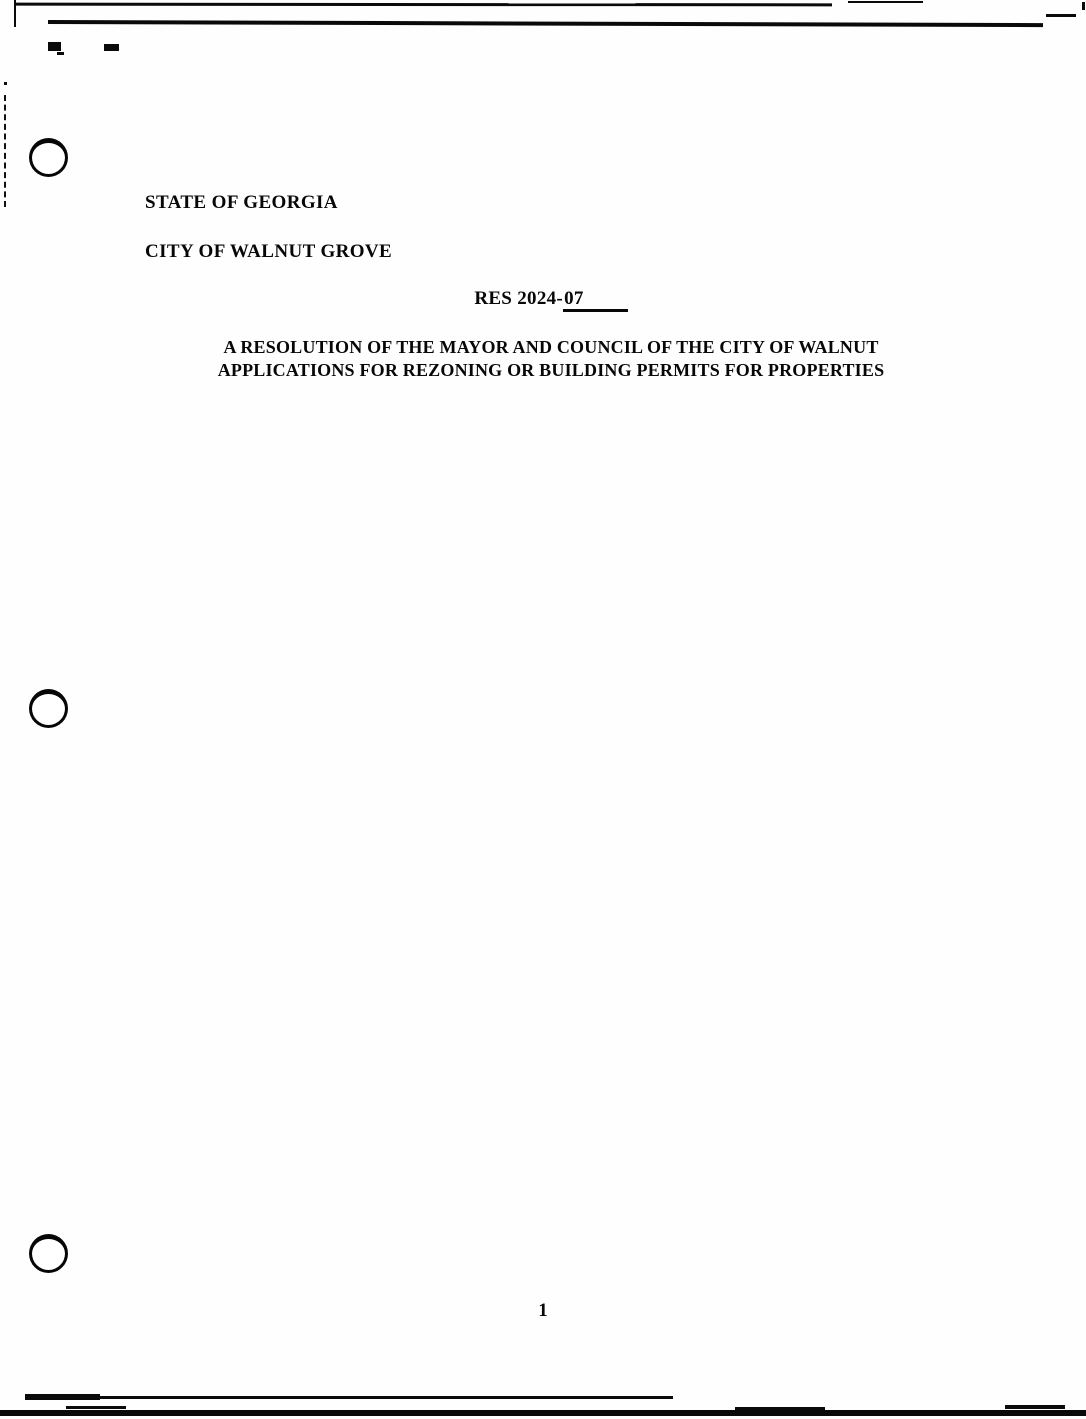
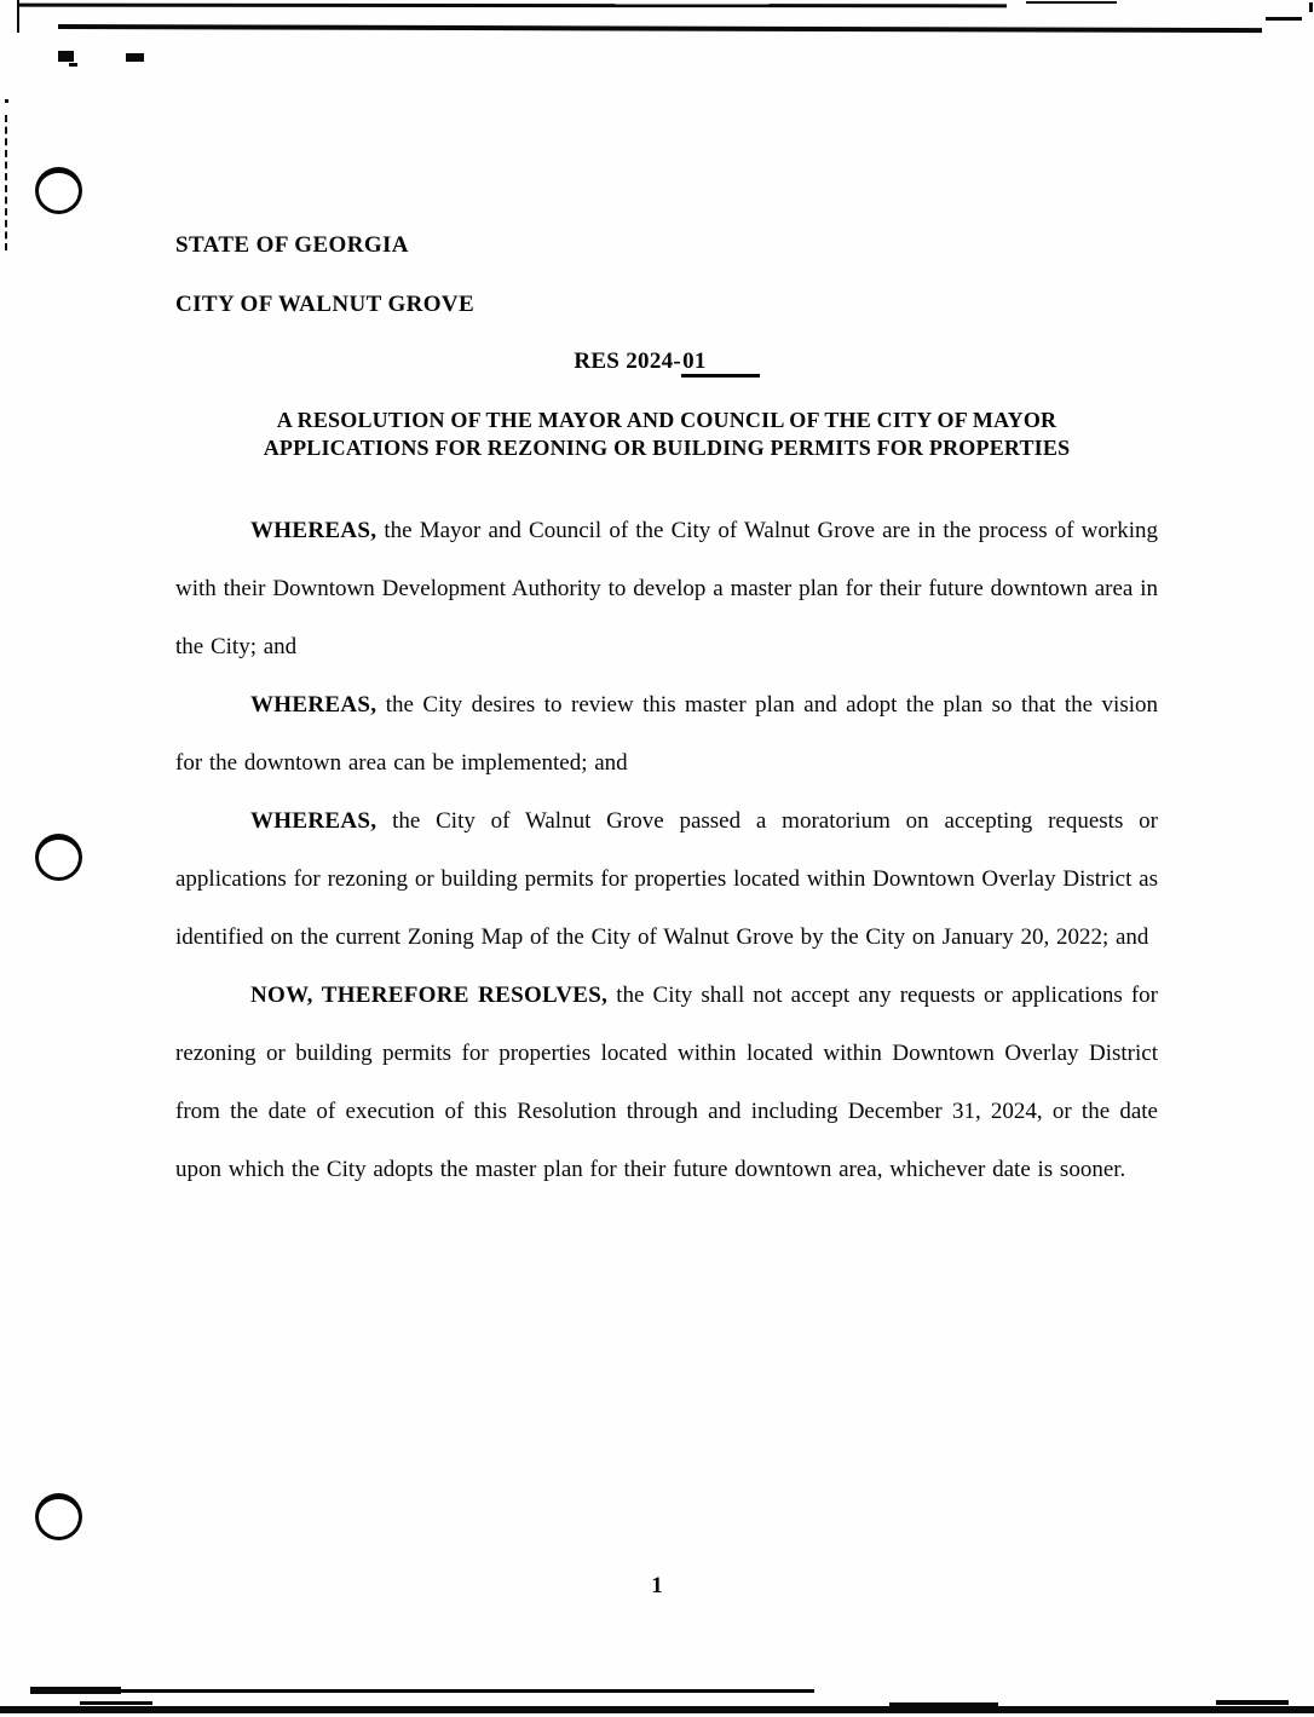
  STATE OF GEORGIA
  CITY OF WALNUT GROVE
- RES 2024-07
+ RES 2024-01
- A RESOLUTION OF THE MAYOR AND COUNCIL OF THE CITY OF WALNUT
+ A RESOLUTION OF THE MAYOR AND COUNCIL OF THE CITY OF MAYOR
  APPLICATIONS FOR REZONING OR BUILDING PERMITS FOR PROPERTIES
+ WHEREAS, the Mayor and Council of the City of Walnut Grove are in the process of working with their Downtown Development Authority to develop a master plan for their future downtown area in the City; and
+ WHEREAS, the City desires to review this master plan and adopt the plan so that the vision for the downtown area can be implemented; and
+ WHEREAS, the City of Walnut Grove passed a moratorium on accepting requests or applications for rezoning or building permits for properties located within Downtown Overlay District as identified on the current Zoning Map of the City of Walnut Grove by the City on January 20, 2022; and
+ NOW, THEREFORE RESOLVES, the City shall not accept any requests or applications for rezoning or building permits for properties located within located within Downtown Overlay District from the date of execution of this Resolution through and including December 31, 2024, or the date upon which the City adopts the master plan for their future downtown area, whichever date is sooner.
  1
